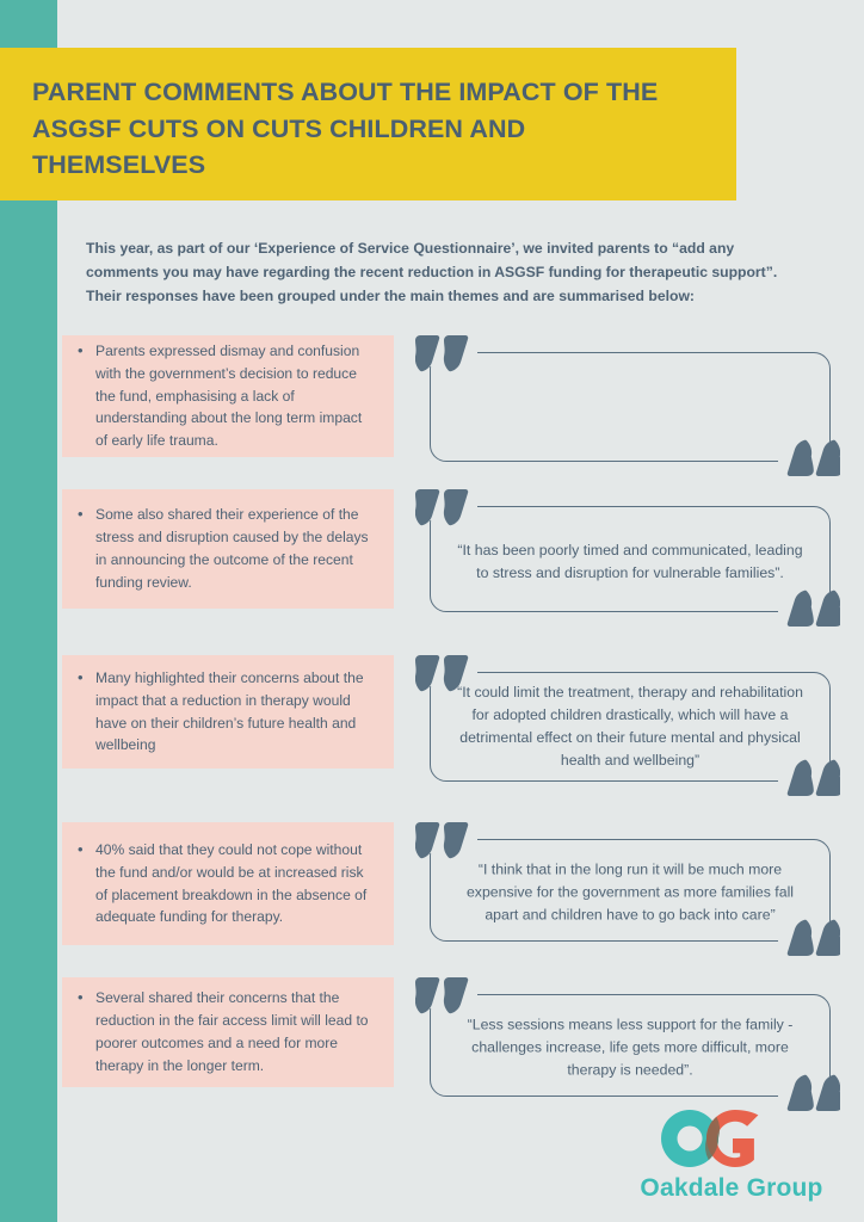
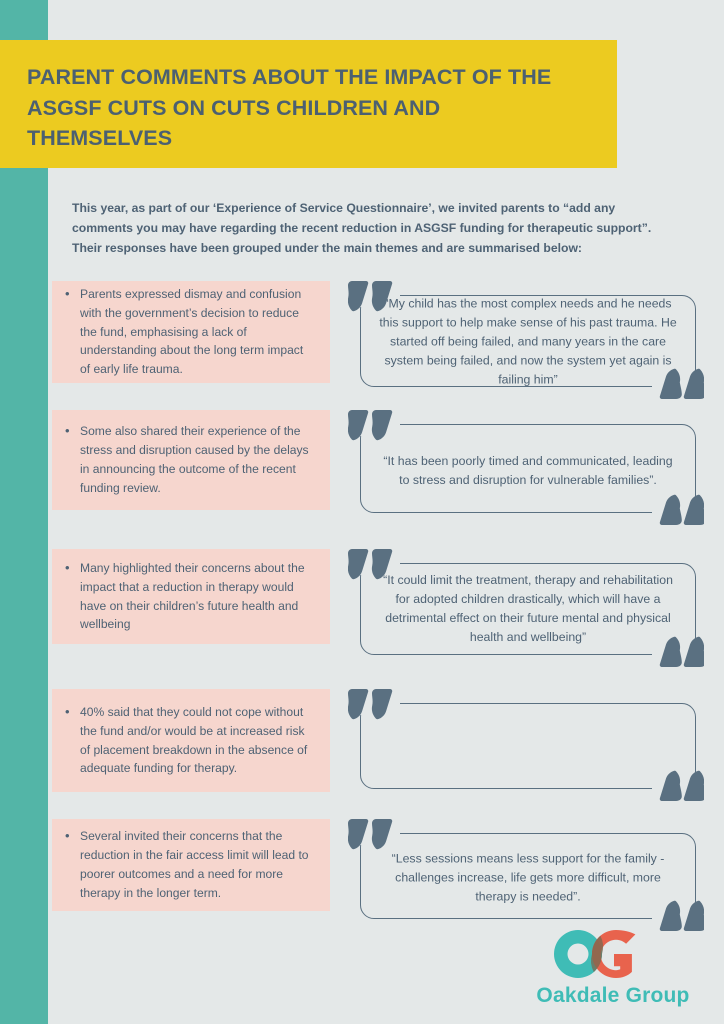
  PARENT COMMENTS ABOUT THE IMPACT OF THE ASGSF CUTS ON CUTS CHILDREN AND THEMSELVES
  This year, as part of our ‘Experience of Service Questionnaire’, we invited parents to “add any comments you may have regarding the recent reduction in ASGSF funding for therapeutic support”. Their responses have been grouped under the main themes and are summarised below:
  Parents expressed dismay and confusion with the government’s decision to reduce the fund, emphasising a lack of understanding about the long term impact of early life trauma.
+ “My child has the most complex needs and he needs this support to help make sense of his past trauma. He started off being failed, and many years in the care system being failed, and now the system yet again is failing him”
  Some also shared their experience of the stress and disruption caused by the delays in announcing the outcome of the recent funding review.
  “It has been poorly timed and communicated, leading to stress and disruption for vulnerable families”.
  Many highlighted their concerns about the impact that a reduction in therapy would have on their children’s future health and wellbeing
  “It could limit the treatment, therapy and rehabilitation for adopted children drastically, which will have a detrimental effect on their future mental and physical health and wellbeing”
  40% said that they could not cope without the fund and/or would be at increased risk of placement breakdown in the absence of adequate funding for therapy.
- “I think that in the long run it will be much more expensive for the government as more families fall apart and children have to go back into care”
- Several shared their concerns that the reduction in the fair access limit will lead to poorer outcomes and a need for more therapy in the longer term.
+ Several invited their concerns that the reduction in the fair access limit will lead to poorer outcomes and a need for more therapy in the longer term.
  “Less sessions means less support for the family - challenges increase, life gets more difficult, more therapy is needed”.
  Oakdale Group
